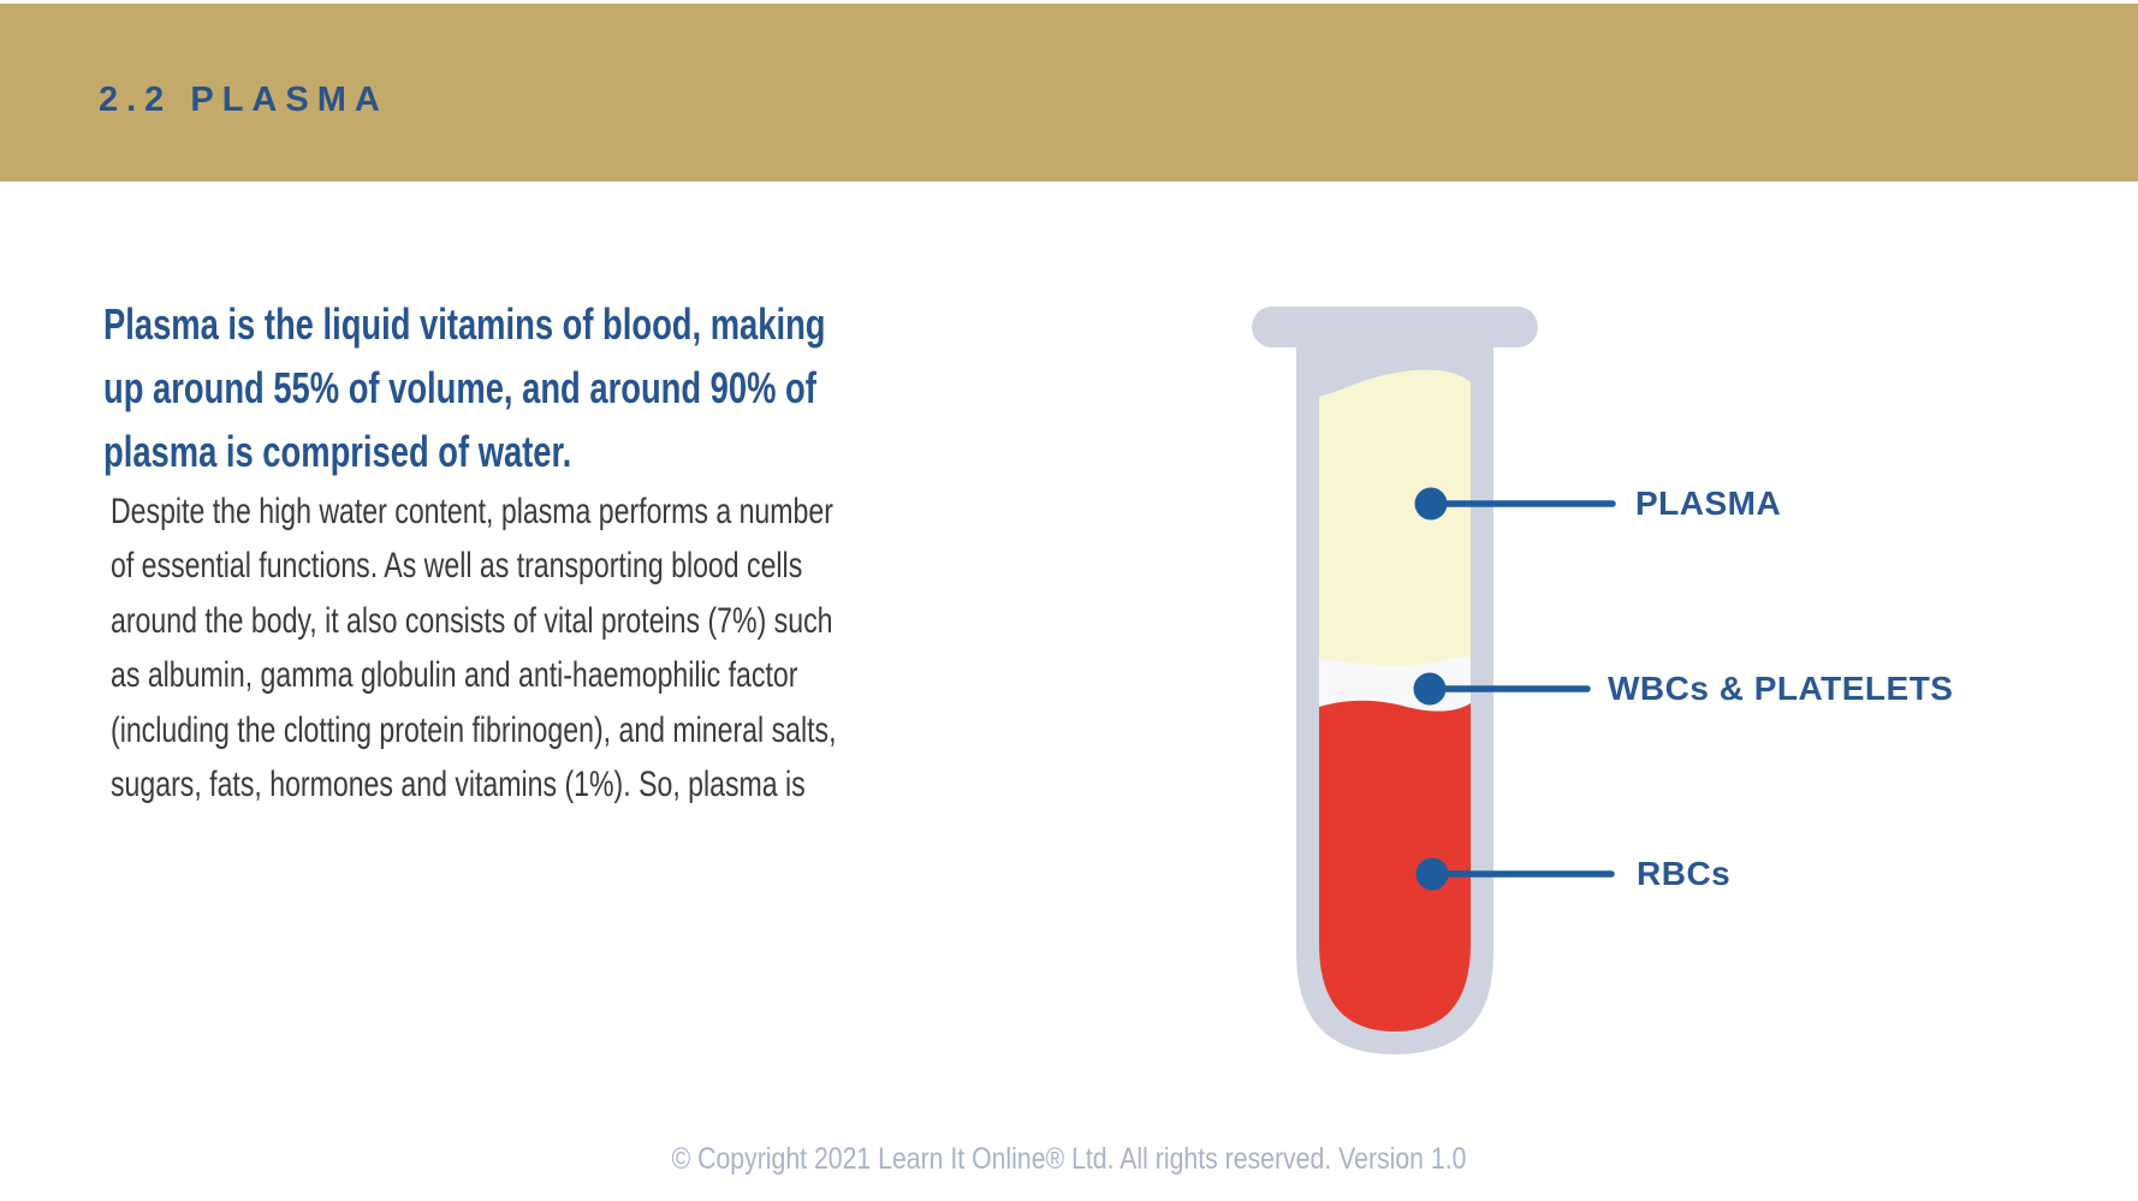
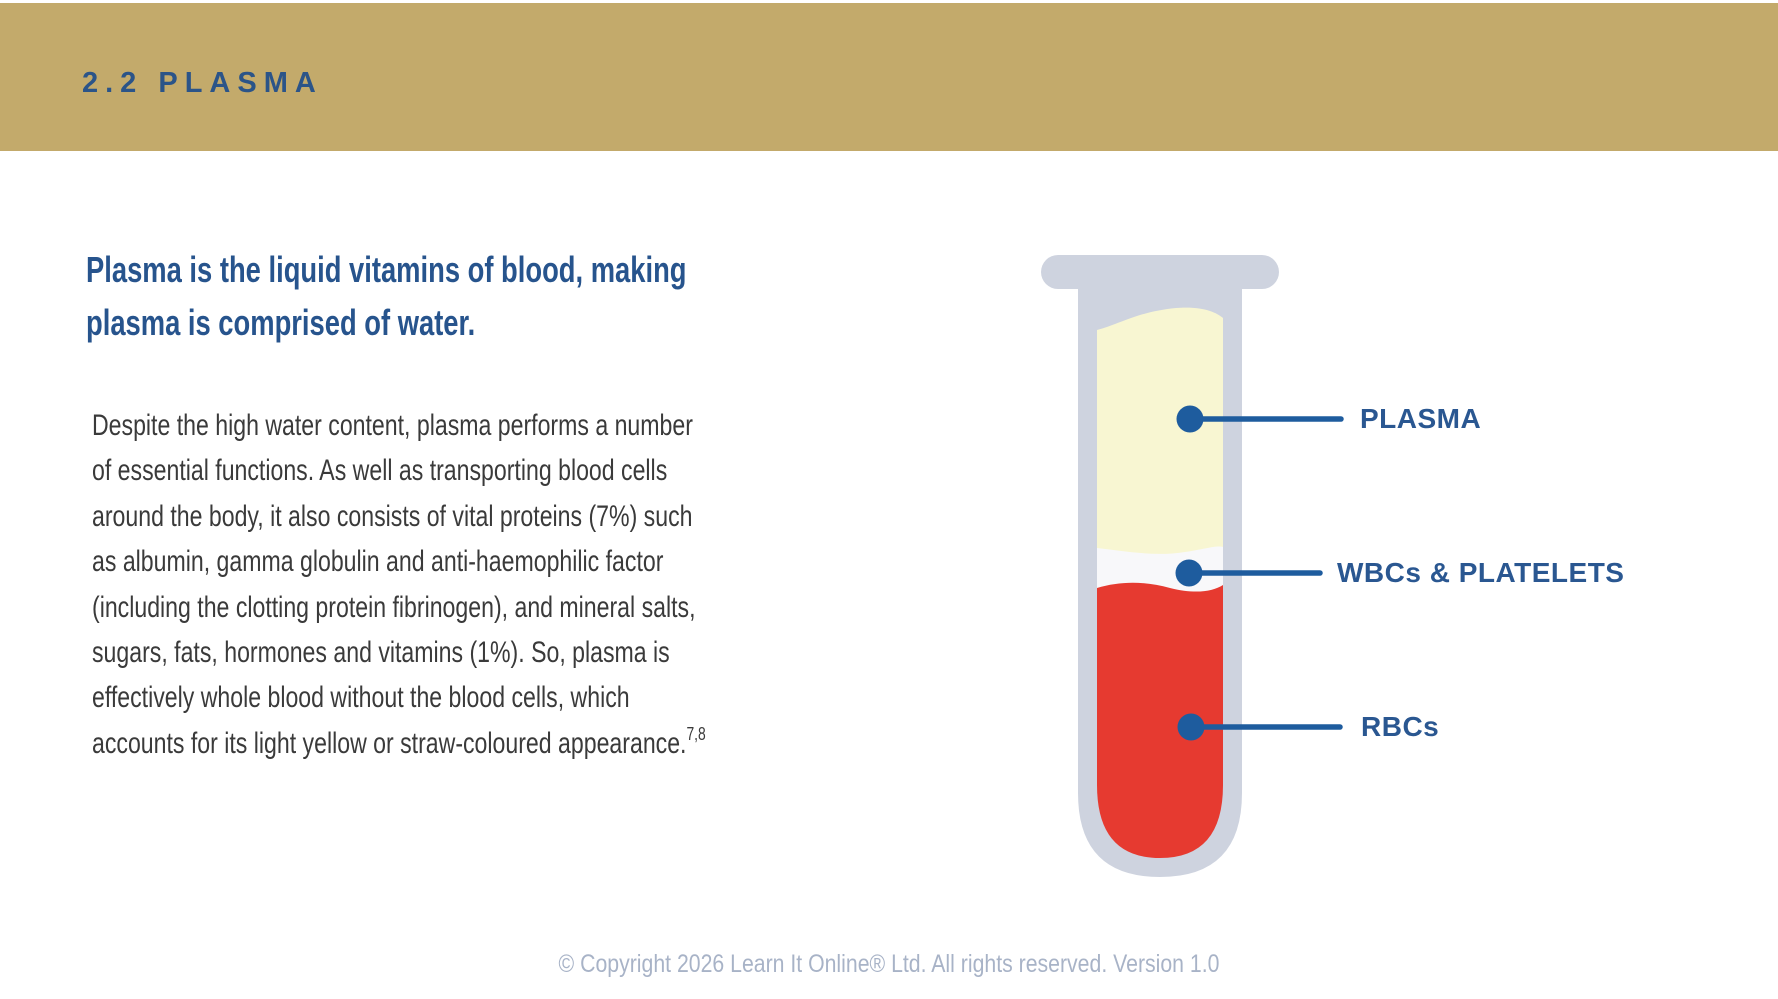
  2.2 PLASMA
  Plasma is the liquid vitamins of blood, making
- up around 55% of volume, and around 90% of
  plasma is comprised of water.
  Despite the high water content, plasma performs a number
  of essential functions. As well as transporting blood cells
  around the body, it also consists of vital proteins (7%) such
  as albumin, gamma globulin and anti-haemophilic factor
  (including the clotting protein fibrinogen), and mineral salts,
  sugars, fats, hormones and vitamins (1%). So, plasma is
+ effectively whole blood without the blood cells, which
+ accounts for its light yellow or straw-coloured appearance.7,8
  PLASMA
  WBCs & PLATELETS
  RBCs
- © Copyright 2021 Learn It Online® Ltd. All rights reserved. Version 1.0
+ © Copyright 2026 Learn It Online® Ltd. All rights reserved. Version 1.0
